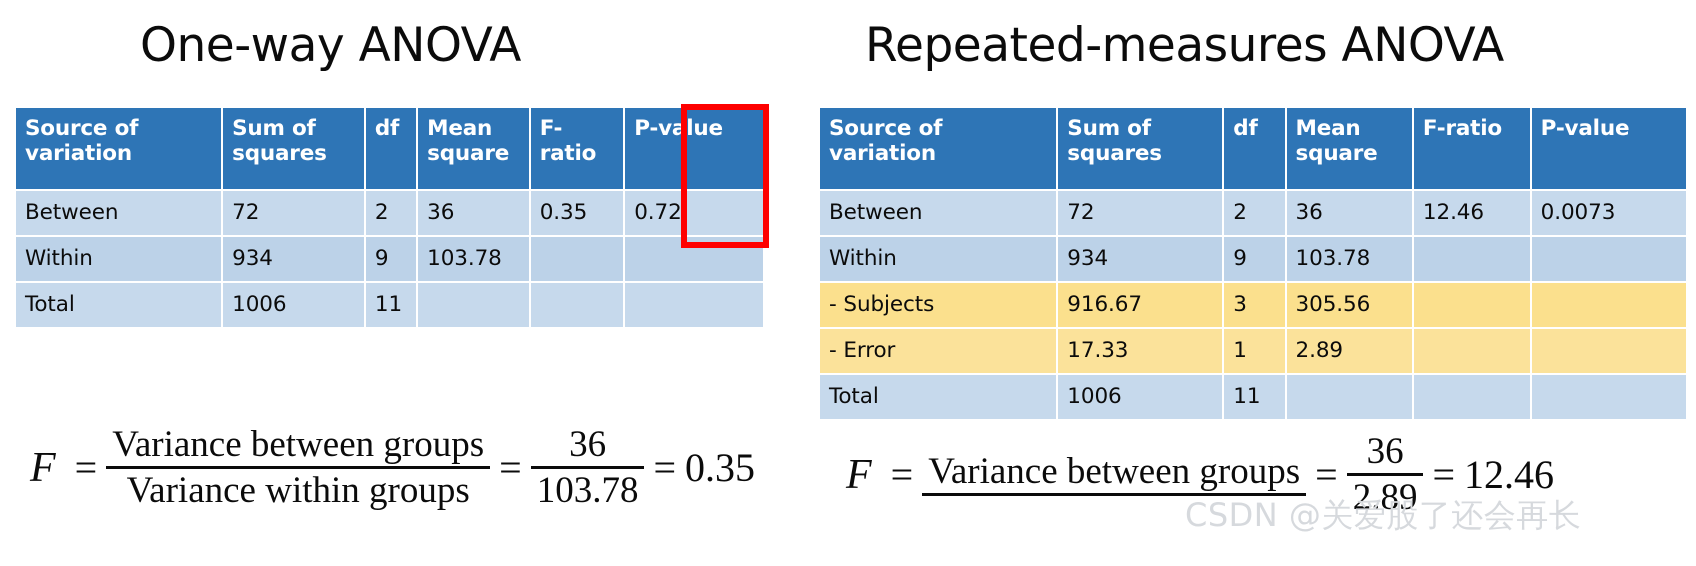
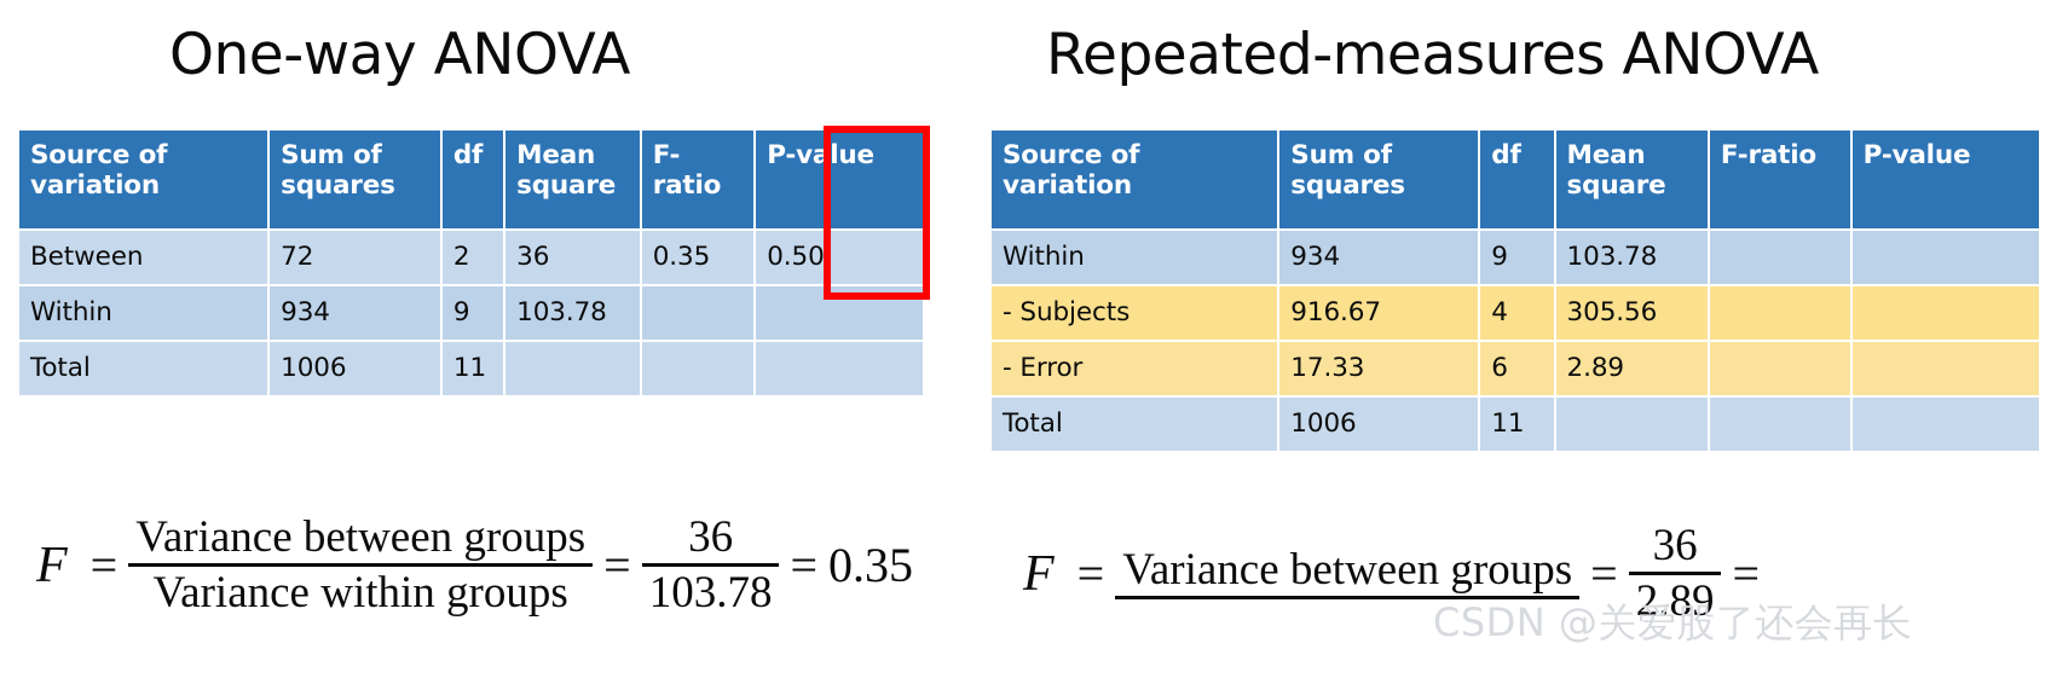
  One-way ANOVA
  Source of variation	Sum of squares	df	Mean square	F-ratio	P-value
- Between	72	2	36	0.35	0.72
+ Between	72	2	36	0.35	0.50
  Within	934	9	103.78
  Total	1006	11
  F
  =
  Variance between groups
  Variance within groups
  =
  36
  103.78
  =
  0.35
  Repeated-measures ANOVA
  Source of variation	Sum of squares	df	Mean square	F-ratio	P-value
- Between	72	2	36	12.46	0.0073
  Within	934	9	103.78
- - Subjects	916.67	3	305.56
+ - Subjects	916.67	4	305.56
- - Error	17.33	1	2.89
+ - Error	17.33	6	2.89
  Total	1006	11
  F
  =
  Variance between groups
  =
  36
  2.89
  =
- 12.46
  CSDN @关爱股了还会再长
